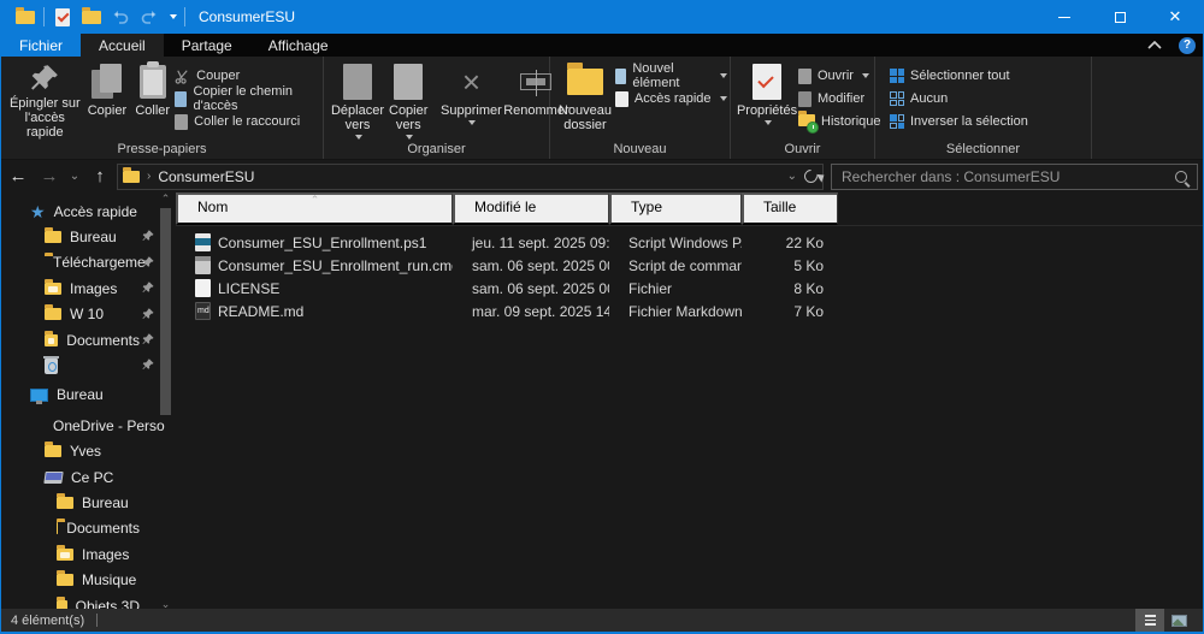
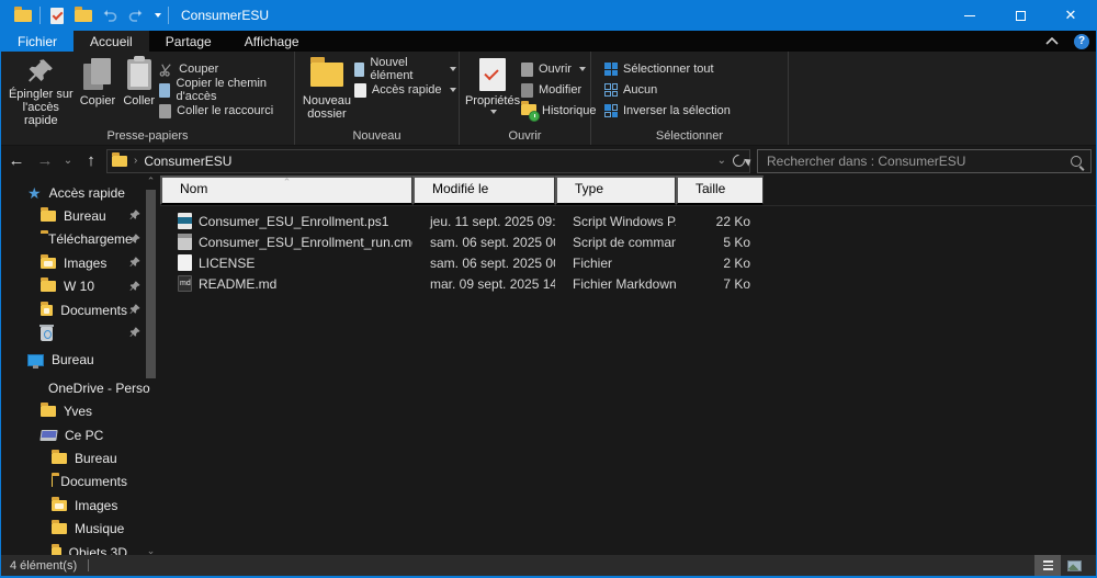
  ConsumerESU
  ✕
  Fichier
  Accueil
  Partage
  Affichage
  ?
  Épingler sur l'accès rapide
  Copier
  Coller
  Couper
  Copier le chemin d'accès
  Coller le raccourci
  Presse-papiers
- Déplacer vers
- Copier vers
- ×
- Supprimer
- Renommer
- Organiser
  Nouveau dossier
  Nouvel élément
  Accès rapide
  Nouveau
  Propriétés
  Ouvrir
  Modifier
  Historique
  Ouvrir
  Sélectionner tout
  Aucun
  Inverser la sélection
  Sélectionner
  ←
  →
  ⌄
  ↑
  ›
  ConsumerESU
  ⌄
  Rechercher dans : ConsumerESU
  ★
  Accès rapide
  Bureau
  Téléchargeme
  Images
  W 10
  Documents
  Bureau
  OneDrive - Perso
  Yves
  Ce PC
  Bureau
  Documents
  Images
  Musique
  Objets 3D
  ⌃
  ⌄
  ⌃
  Nom
  Modifié le
  Type
  Taille
  Consumer_ESU_Enrollment.ps1
  jeu. 11 sept. 2025 09:
  Script Windows P
  22 Ko
  Consumer_ESU_Enrollment_run.cm
  sam. 06 sept. 2025 0
  Script de comman
  5 Ko
  LICENSE
  sam. 06 sept. 2025 0
  Fichier
- 8 Ko
+ 2 Ko
  README.md
  mar. 09 sept. 2025 14
  Fichier Markdown
  7 Ko
  4 élément(s)
